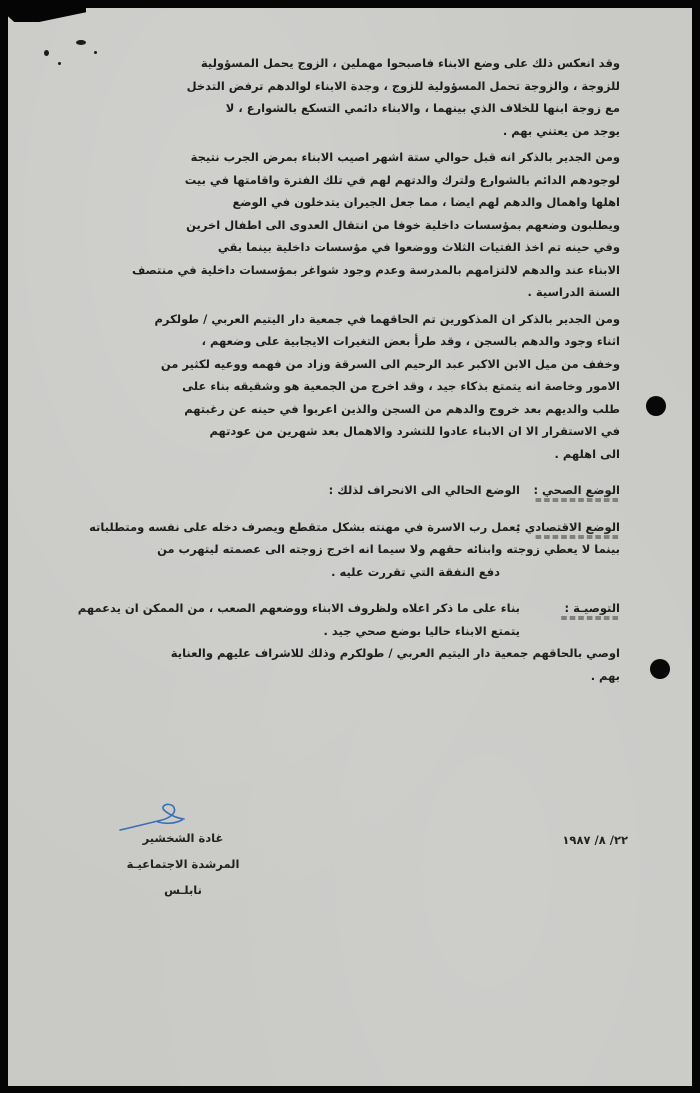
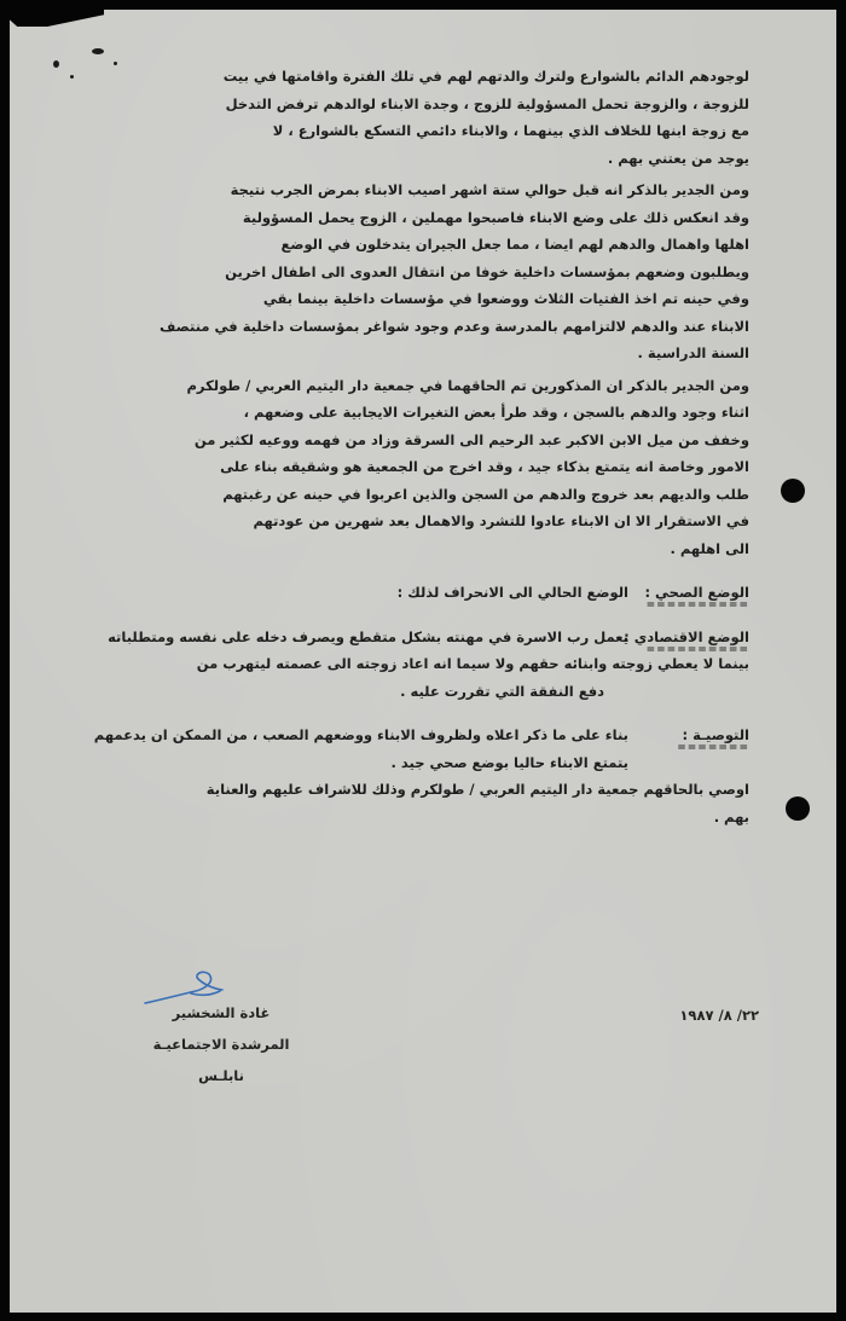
- وقد انعكس ذلك على وضع الابناء فاصبحوا مهملين ، الزوج يحمل المسؤولية
+ لوجودهم الدائم بالشوارع ولترك والدتهم لهم في تلك الفترة واقامتها في بيت
  للزوجة ، والزوجة تحمل المسؤولية للزوج ، وجدة الابناء لوالدهم ترفض التدخل
  مع زوجة ابنها للخلاف الذي بينهما ، والابناء دائمي التسكع بالشوارع ، لا
  يوجد من يعتني بهم .
  ومن الجدير بالذكر انه قبل حوالي ستة اشهر اصيب الابناء بمرض الجرب نتيجة
- لوجودهم الدائم بالشوارع ولترك والدتهم لهم في تلك الفترة واقامتها في بيت
+ وقد انعكس ذلك على وضع الابناء فاصبحوا مهملين ، الزوج يحمل المسؤولية
  اهلها واهمال والدهم لهم ايضا ، مما جعل الجيران يتدخلون في الوضع
  ويطلبون وضعهم بمؤسسات داخلية خوفا من انتقال العدوى الى اطفال اخرين
  وفي حينه تم اخذ الفتيات الثلاث ووضعوا في مؤسسات داخلية بينما بقي
  الابناء عند والدهم لالتزامهم بالمدرسة وعدم وجود شواغر بمؤسسات داخلية في منتصف
  السنة الدراسية .
  ومن الجدير بالذكر ان المذكورين تم الحاقهما في جمعية دار اليتيم العربي / طولكرم
  اثناء وجود والدهم بالسجن ، وقد طرأ بعض التغيرات الايجابية على وضعهم ،
  وخفف من ميل الابن الاكبر عبد الرحيم الى السرقة وزاد من فهمه ووعيه لكثير من
  الامور وخاصة انه يتمتع بذكاء جيد ، وقد اخرج من الجمعية هو وشقيقه بناء على
  طلب والديهم بعد خروج والدهم من السجن والذين اعربوا في حينه عن رغبتهم
  في الاستقرار الا ان الابناء عادوا للتشرد والاهمال بعد شهرين من عودتهم
  الى اهلهم .
  الوضع الصحي :
  ==========
  الوضع الحالي الى الانحراف لذلك :
  الوضع الاقتصادي :
  ==========
  يعمل رب الاسرة في مهنته بشكل متقطع ويصرف دخله على نفسه ومتطلباته
- بينما لا يعطي زوجته وابنائه حقهم ولا سيما انه اخرج زوجته الى عصمته ليتهرب من
+ بينما لا يعطي زوجته وابنائه حقهم ولا سيما انه اعاد زوجته الى عصمته ليتهرب من
  دفع النفقة التي تقررت عليه .
  التوصيـة :
  =======
  بناء على ما ذكر اعلاه ولظروف الابناء ووضعهم الصعب ، من الممكن ان يدعمهم
  يتمتع الابناء حاليا بوضع صحي جيد .
  اوصي بالحاقهم جمعية دار اليتيم العربي / طولكرم وذلك للاشراف عليهم والعناية
  بهم .
  غادة الشخشير
  المرشدة الاجتماعيـة
  نابلـس
  ٢٢/ ٨/ ١٩٨٧
